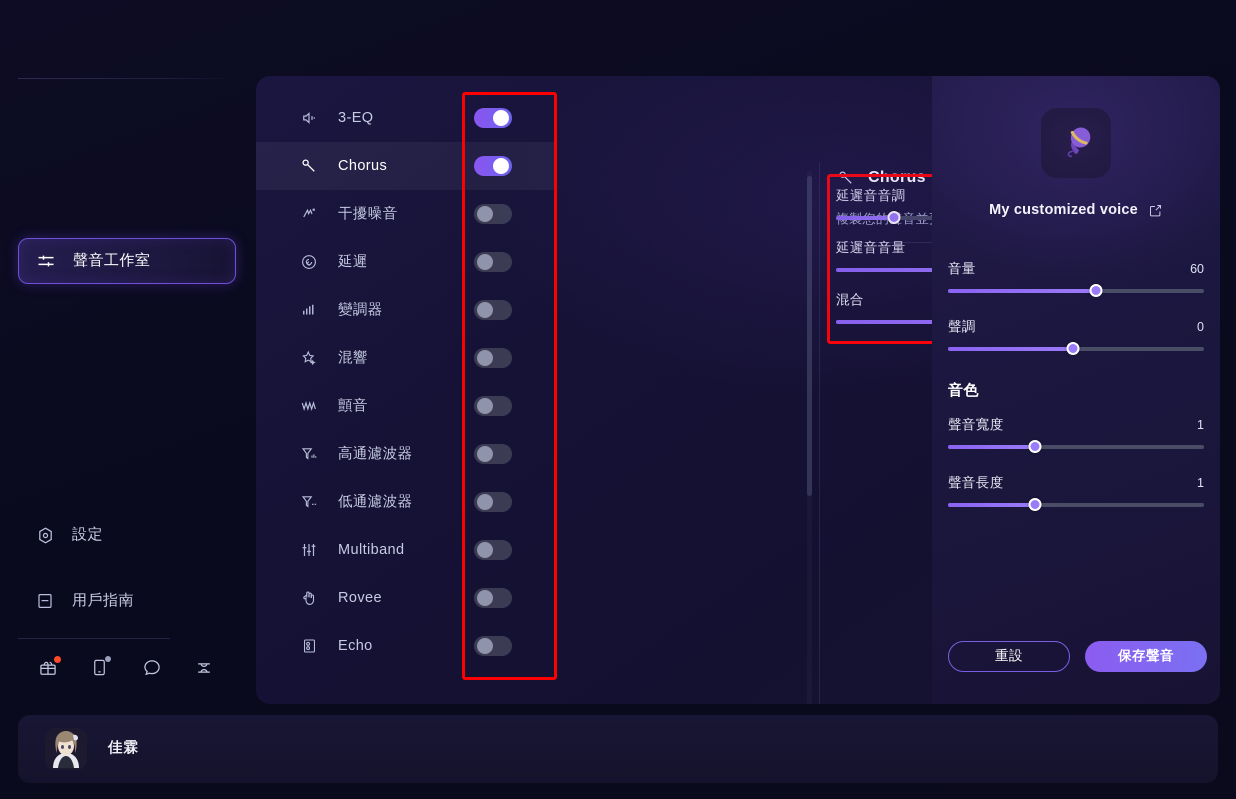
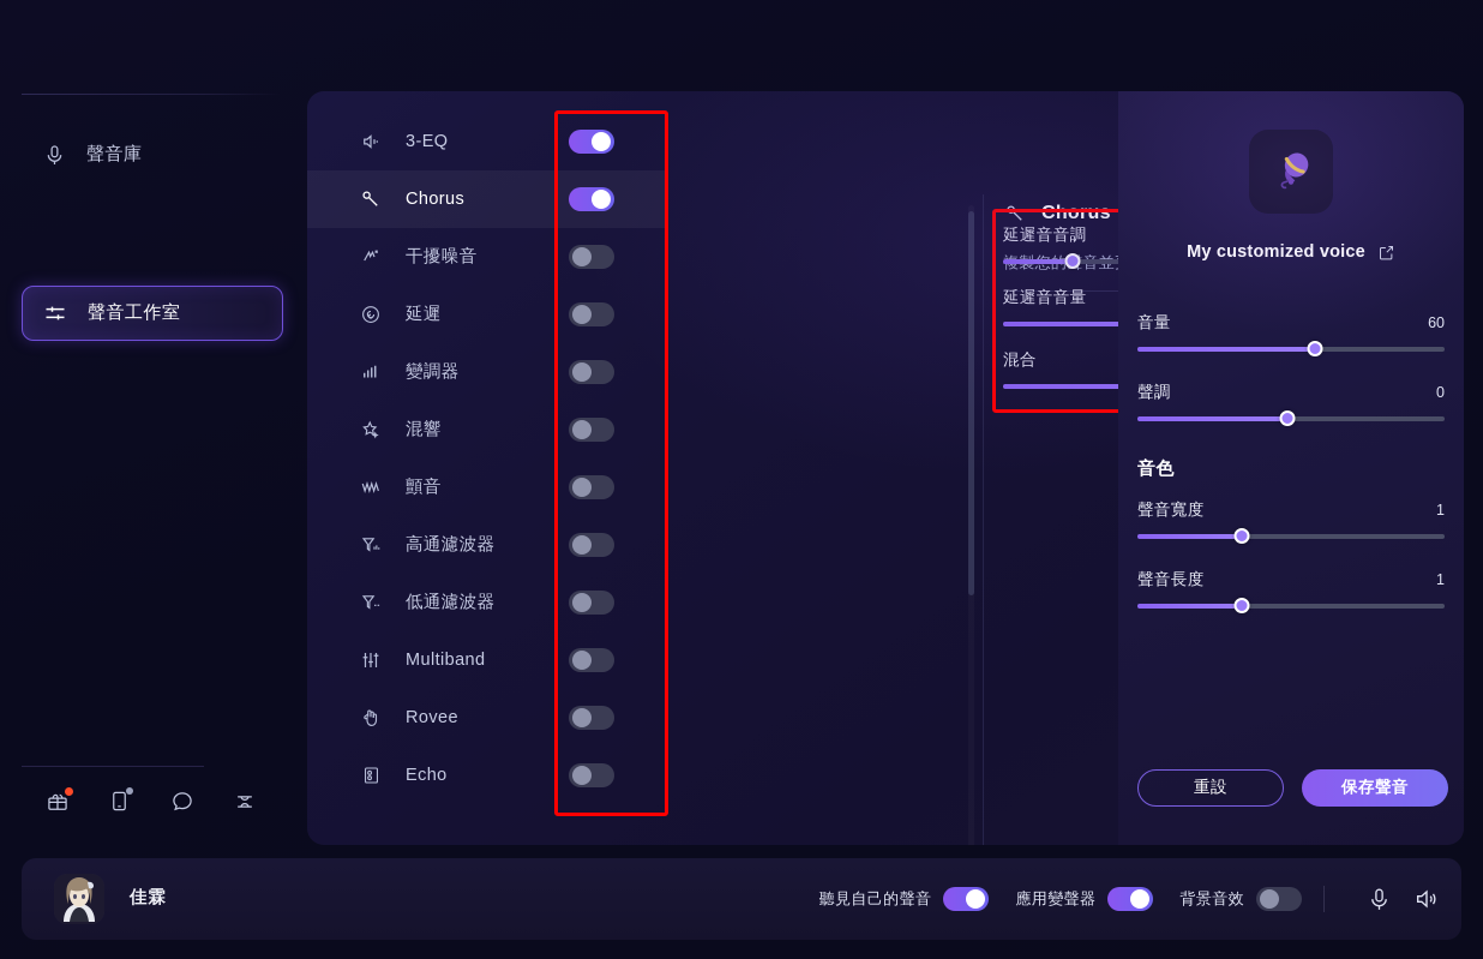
+ 聲音庫
  聲音工作室
- 設定
- 用戶指南
  佳霖
+ 聽見自己的聲音
+ 應用變聲器
+ 背景音效
